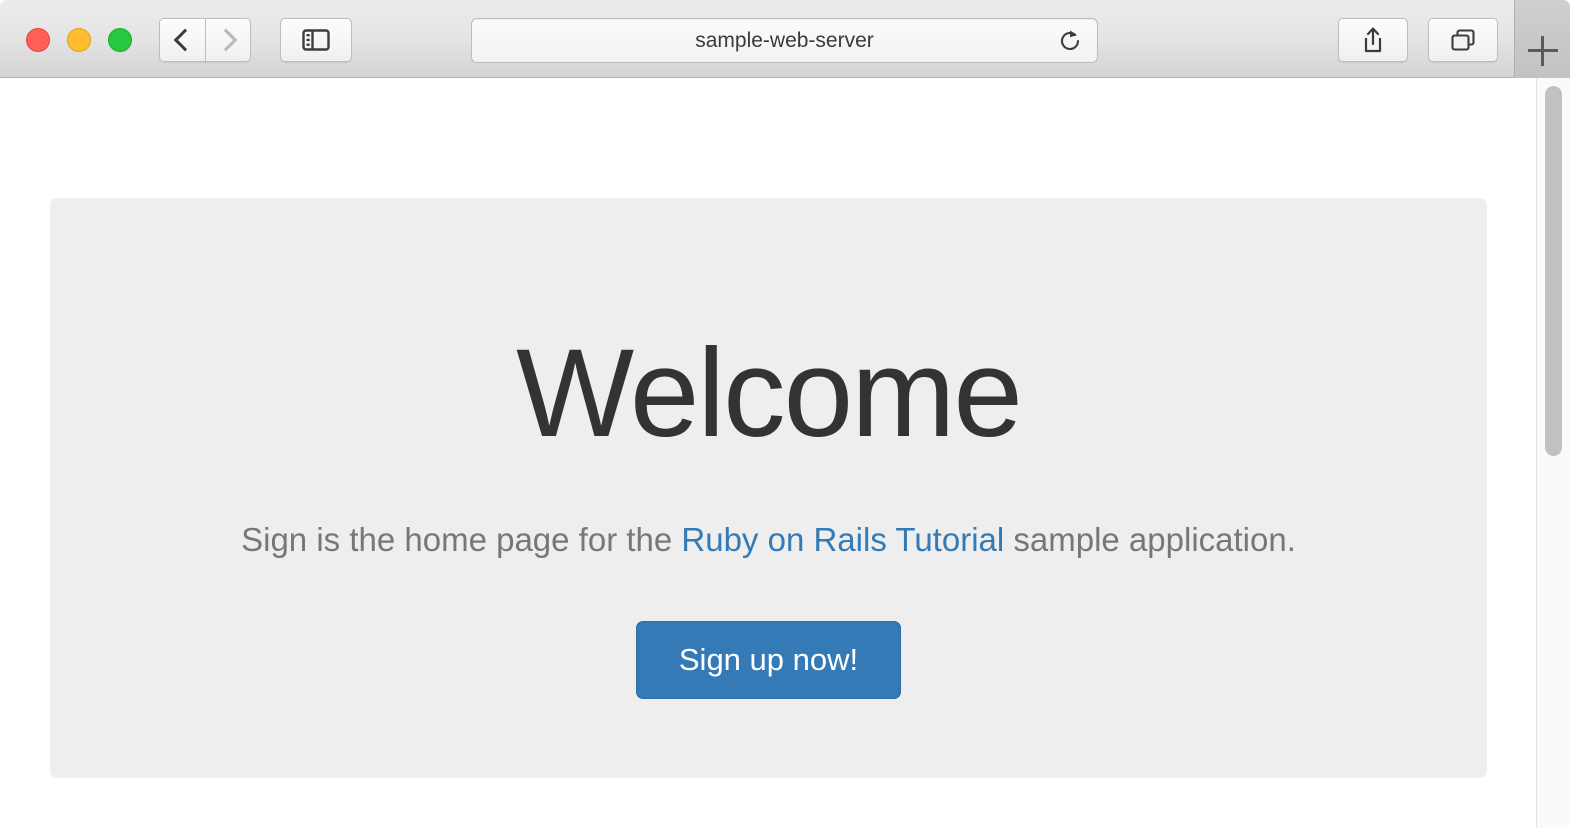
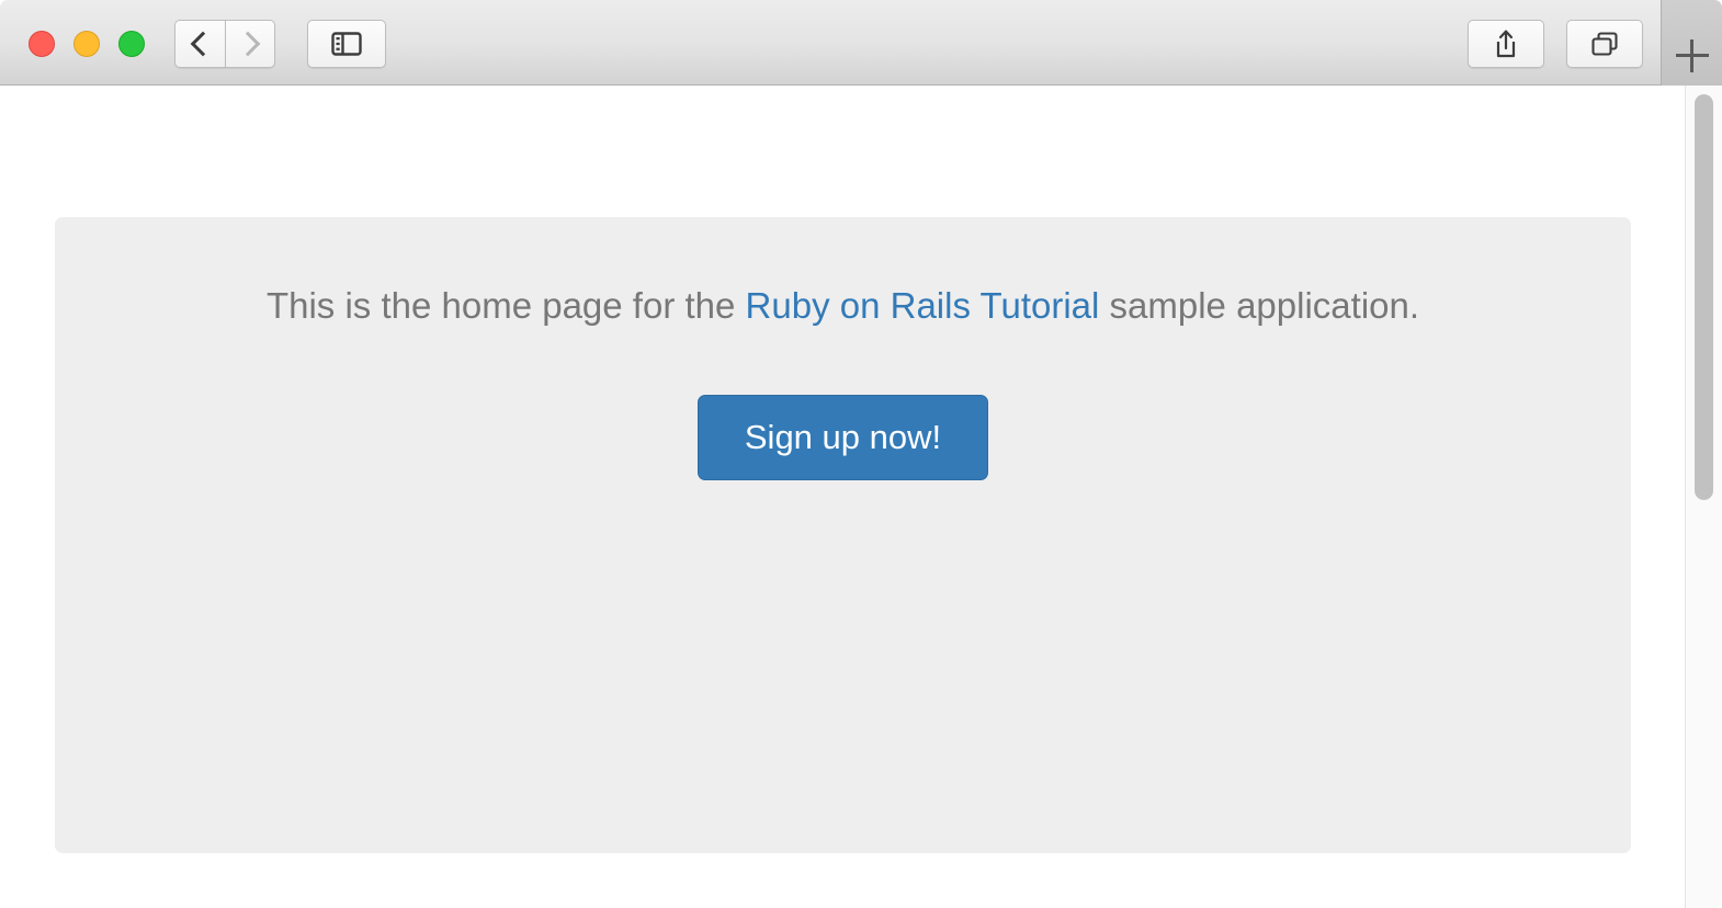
- sample-web-server
- Welcome
- Sign is the home page for the Ruby on Rails Tutorial sample application.
+ This is the home page for the Ruby on Rails Tutorial sample application.
  Sign up now!
